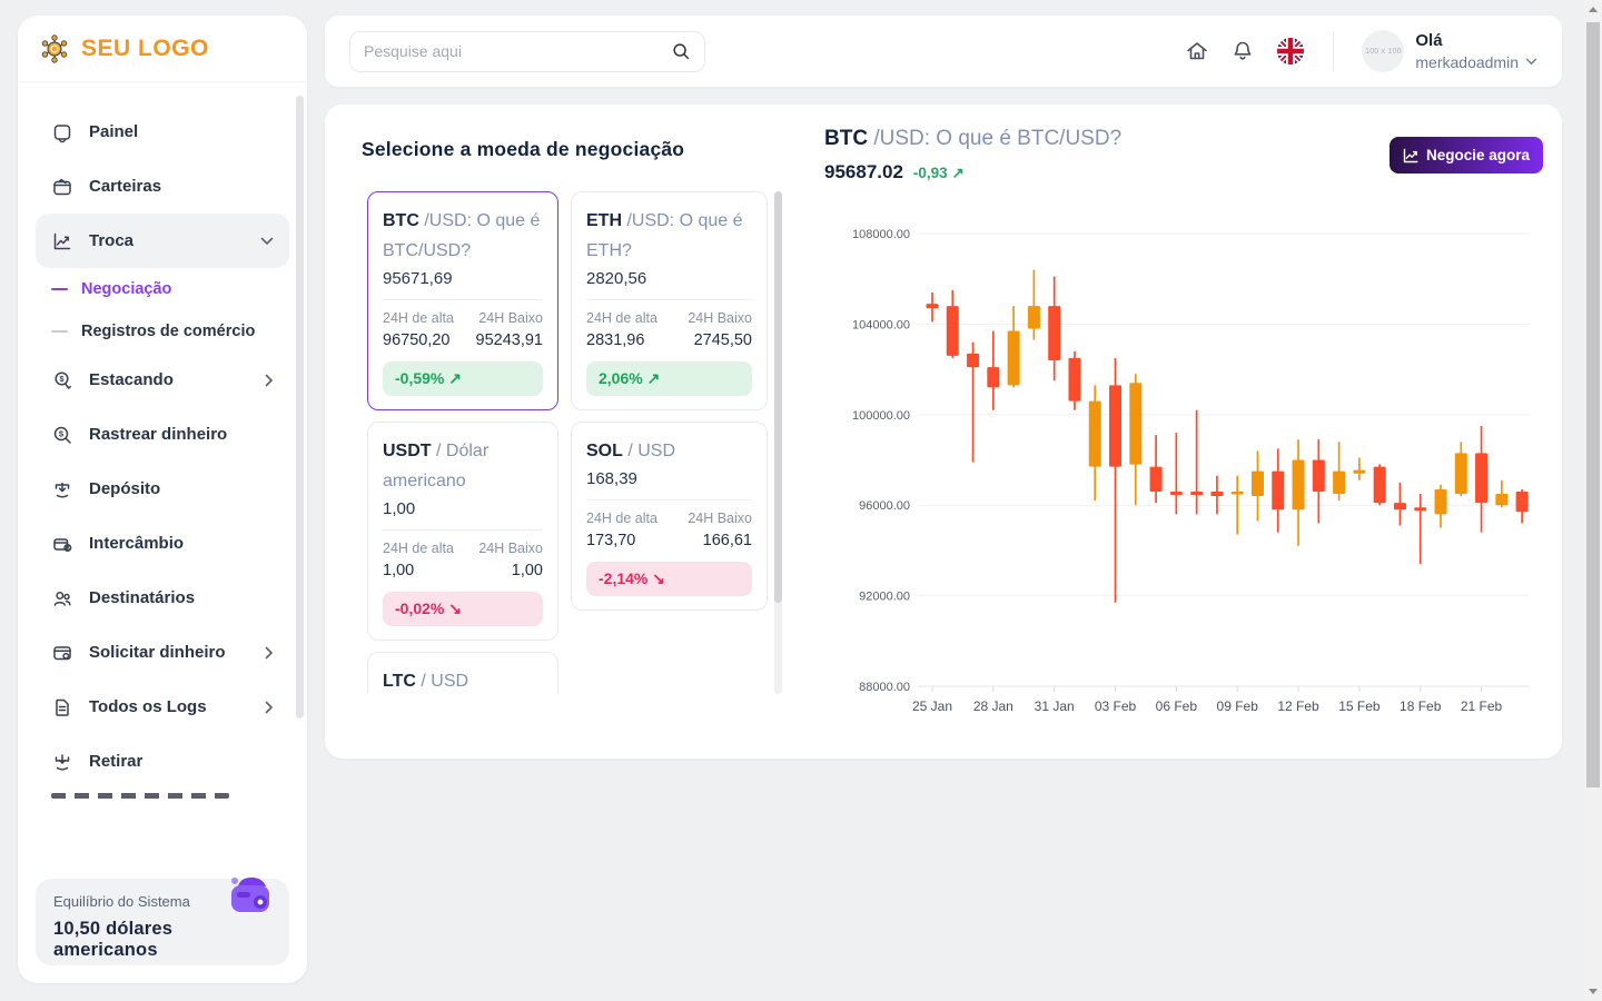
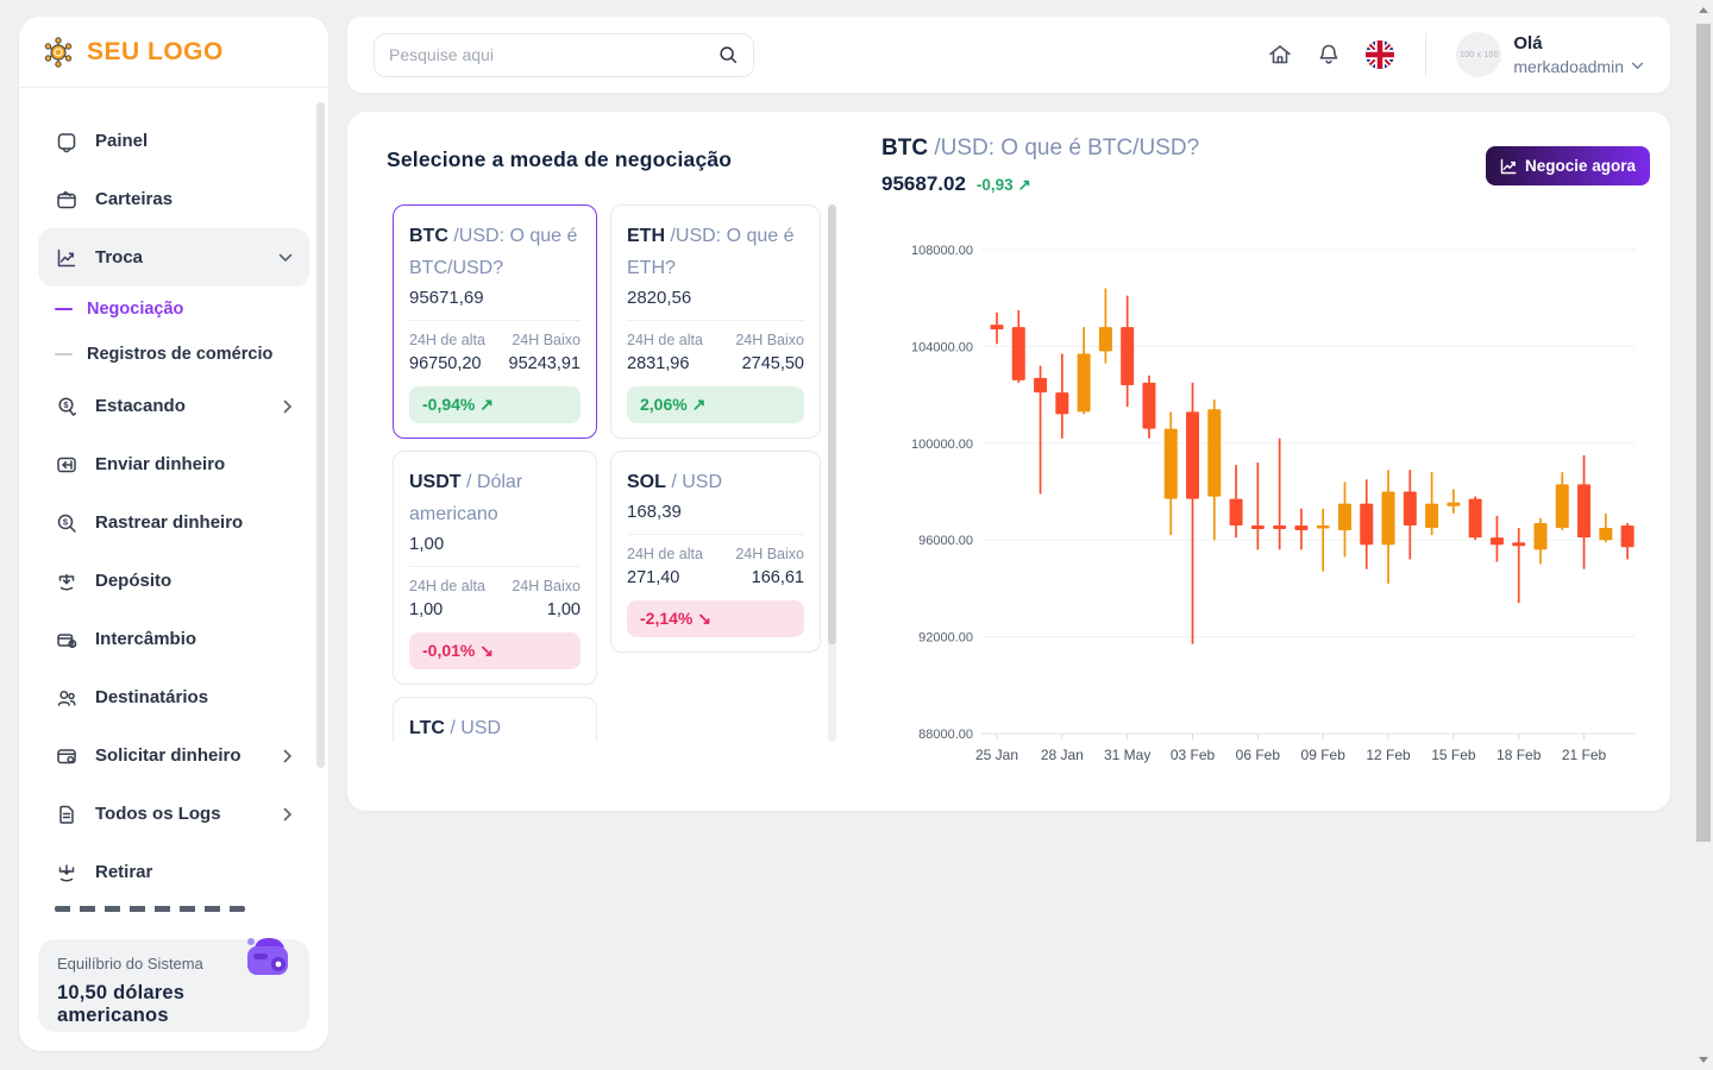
  SEU LOGO
  Painel
  Carteiras
  Troca
  Negociação
  Registros de comércio
  $
  Estacando
+ Enviar dinheiro
  $
  Rastrear dinheiro
  Depósito
  Intercâmbio
  Destinatários
  Solicitar dinheiro
  Todos os Logs
  Retirar
  Equilíbrio do Sistema
  10,50 dólares americanos
  Pesquise aqui
  Olá
  merkadoadmin
  Selecione a moeda de negociação
  BTC /USD: O que é BTC/USD?
  95671,69
  24H de alta
  96750,20
  24H Baixo
  95243,91
- -0,59% ↗
+ -0,94% ↗
  ETH /USD: O que é ETH?
  2820,56
  24H de alta
  2831,96
  24H Baixo
  2745,50
  2,06% ↗
  USDT / Dólar americano
  1,00
  24H de alta
  1,00
  24H Baixo
  1,00
- -0,02% ↘
+ -0,01% ↘
  SOL / USD
  168,39
  24H de alta
- 173,70
+ 271,40
  24H Baixo
  166,61
  -2,14% ↘
  LTC / USD
  BTC /USD: O que é BTC/USD?
  95687.02
  -0,93 ↗
  Negocie agora
  108000.00
  104000.00
  100000.00
  96000.00
  92000.00
  88000.00
  25 Jan
  28 Jan
- 31 Jan
+ 31 May
  03 Feb
  06 Feb
  09 Feb
  12 Feb
  15 Feb
  18 Feb
  21 Feb
